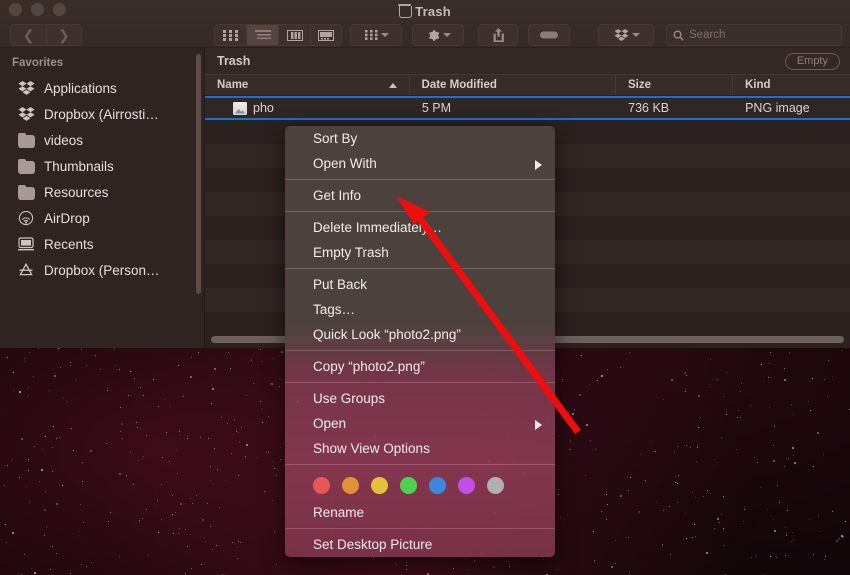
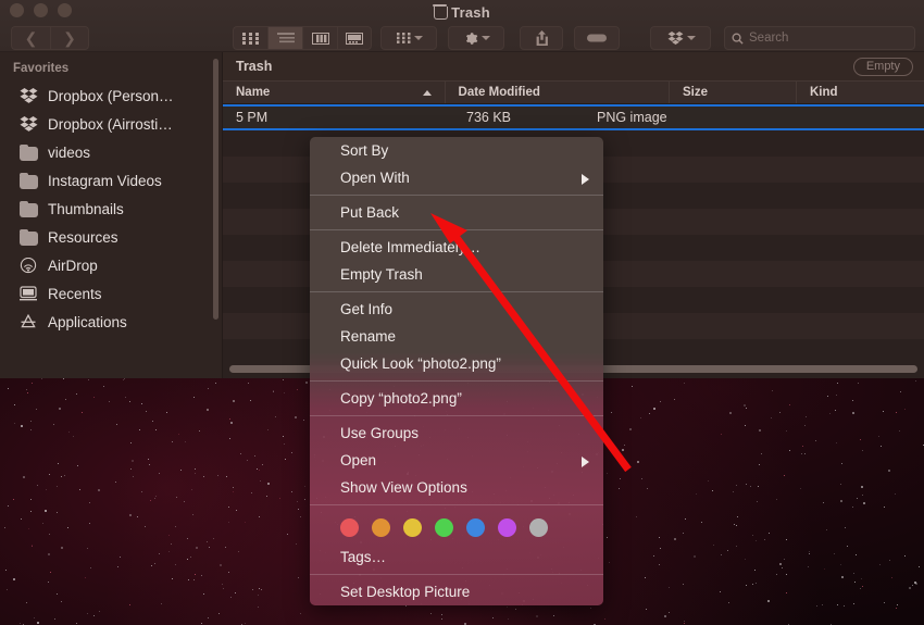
  Trash
  ❮
  ❯
  Search
  Favorites
- Applications
+ Dropbox (Person…
  Dropbox (Airrosti…
  videos
+ Instagram Videos
  Thumbnails
  Resources
  AirDrop
  Recents
- Dropbox (Person…
+ Applications
  Trash
  Empty
  Name
  Date Modified
  Size
  Kind
- pho
  5 PM
  736 KB
  PNG image
  Sort By
  Open With
- Get Info
+ Put Back
  Delete Immediatel…
  Empty Trash
- Put Back
+ Get Info
- Tags…
+ Rename
  Quick Look “photo2.png”
  Copy “photo2.png”
  Use Groups
  Open
  Show View Options
- Rename
+ Tags…
  Set Desktop Picture
